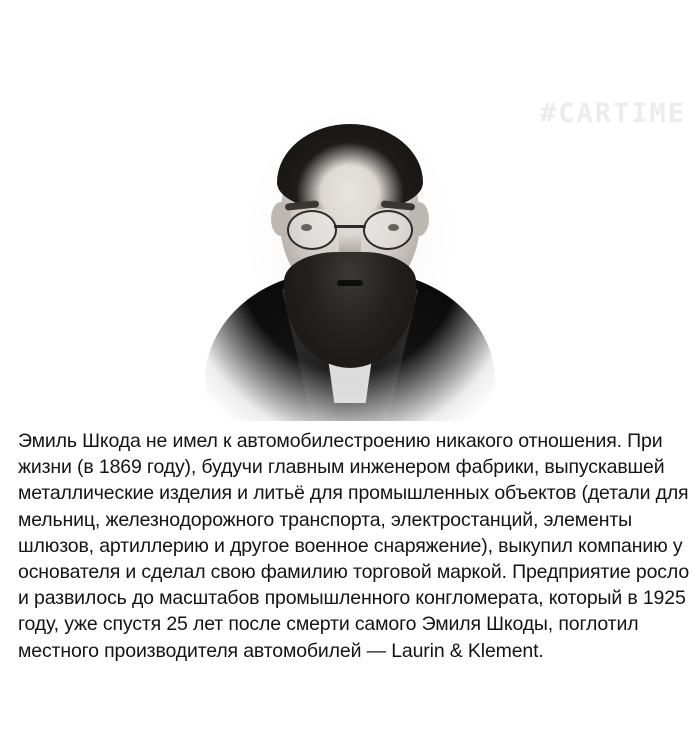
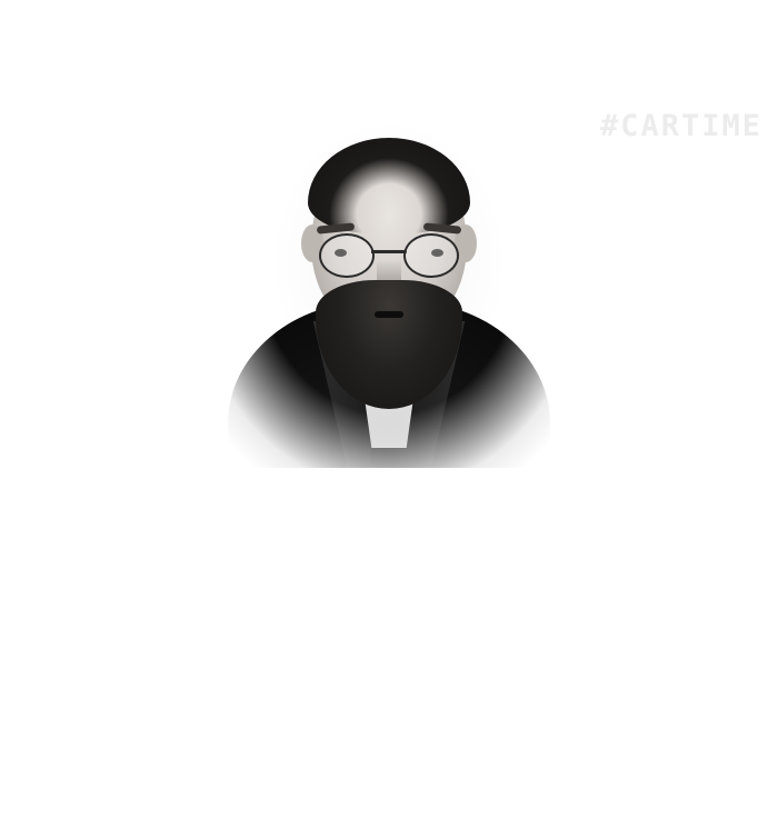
- Эмиль Шкода не имел к автомобилестроению никакого отношения. При жизни (в 1869 году), будучи главным инженером фабрики, выпускавшей металлические изделия и литьё для промышленных объектов (детали для мельниц, железнодорожного транспорта, электростанций, элементы шлюзов, артиллерию и другое военное снаряжение), выкупил компанию у основателя и сделал свою фамилию торговой маркой. Предприятие росло и развилось до масштабов промышленного конгломерата, который в 1925 году, уже спустя 25 лет после смерти самого Эмиля Шкоды, поглотил местного производителя автомобилей — Laurin & Klement.
